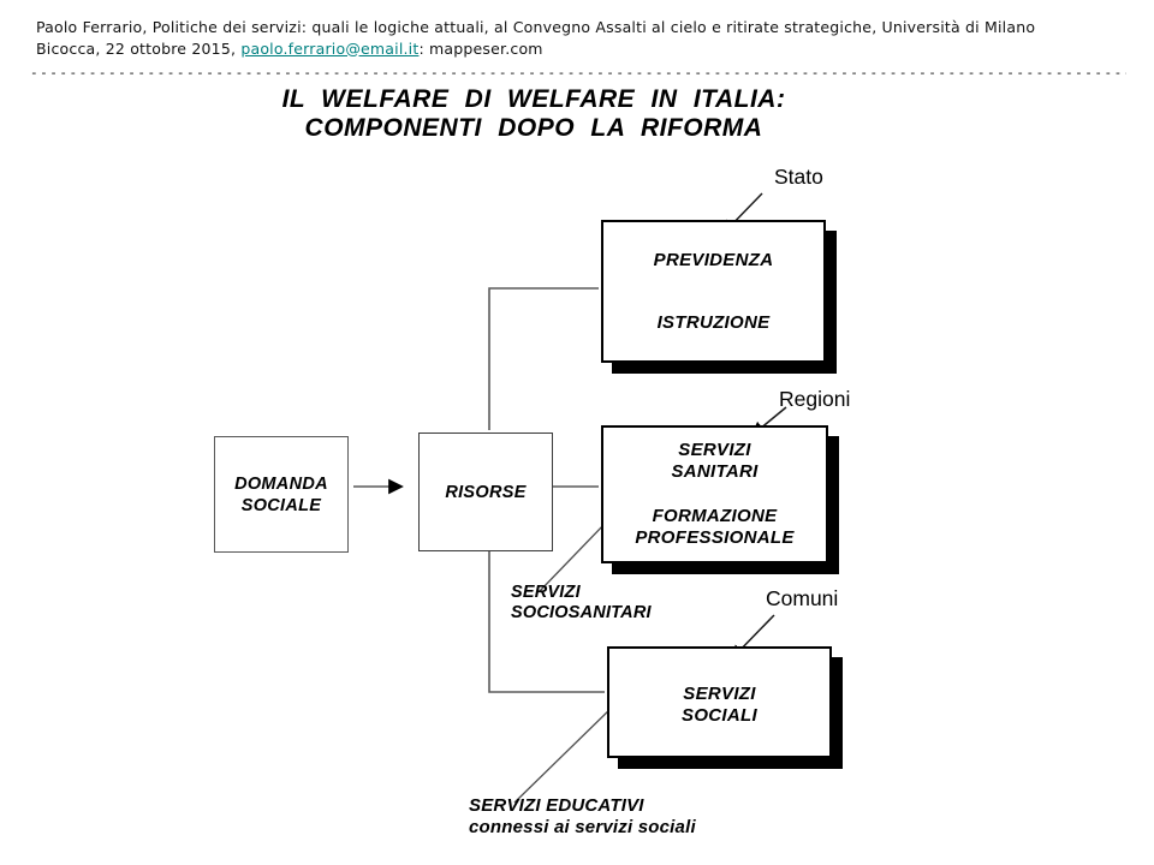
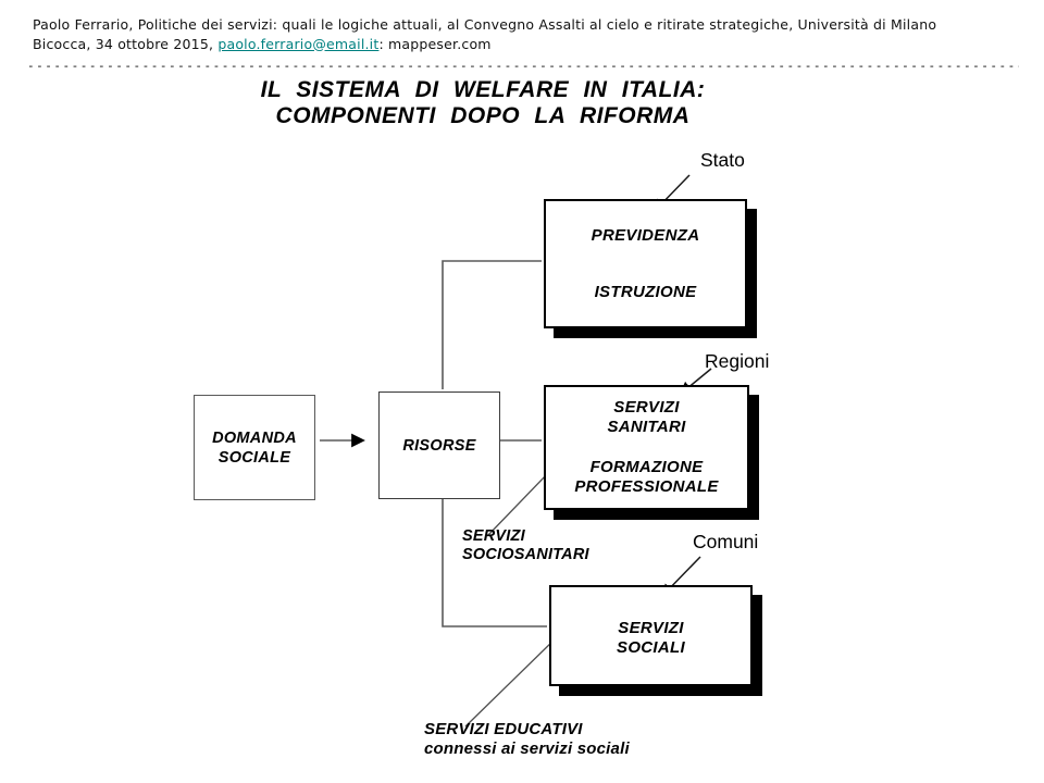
  Paolo Ferrario, Politiche dei servizi: quali le logiche attuali, al Convegno Assalti al cielo e ritirate strategiche, Università di Milano
- Bicocca, 22 ottobre 2015, paolo.ferrario@email.it: mappeser.com
+ Bicocca, 34 ottobre 2015, paolo.ferrario@email.it: mappeser.com
- IL WELFARE DI WELFARE IN ITALIA:
+ IL SISTEMA DI WELFARE IN ITALIA:
  COMPONENTI DOPO LA RIFORMA
  DOMANDA
  SOCIALE
  RISORSE
  PREVIDENZA
  ISTRUZIONE
  SERVIZI
  SANITARI
  FORMAZIONE
  PROFESSIONALE
  SERVIZI
  SOCIALI
  Stato
  Regioni
  Comuni
  SERVIZI
  SOCIOSANITARI
  SERVIZI EDUCATIVI
  connessi ai servizi sociali
